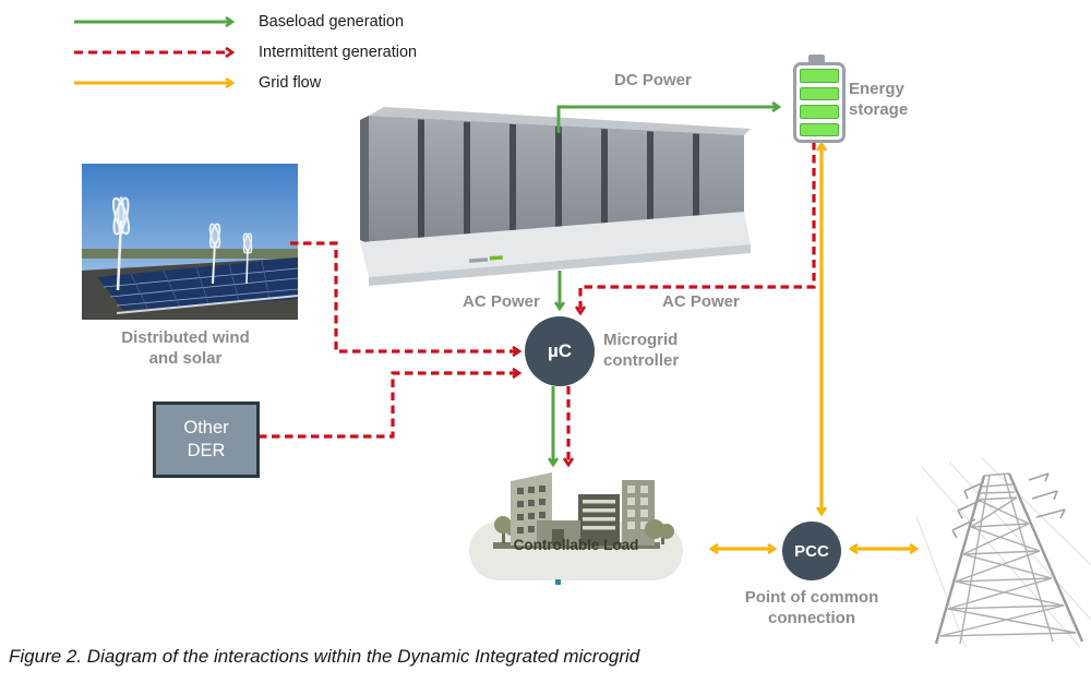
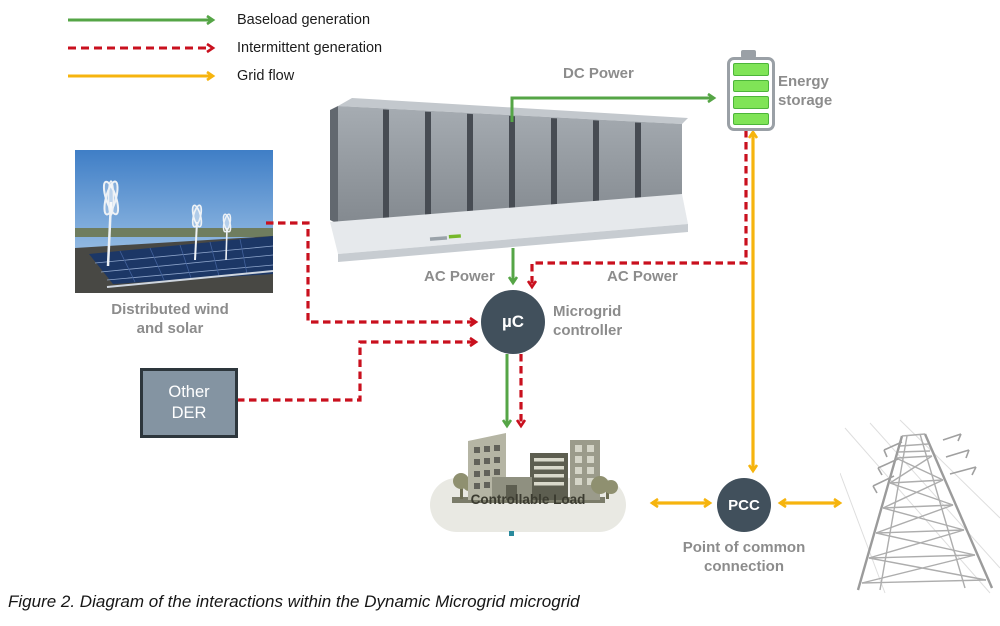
  Controllable Load
  Baseload generation
  Intermittent generation
  Grid flow
  DC Power
  AC Power
  AC Power
  Energy
  storage
  µC
  Microgrid
  controller
  Distributed wind
  and solar
  Other
  DER
  PCC
  Point of common
  connection
- Figure 2. Diagram of the interactions within the Dynamic Integrated microgrid
+ Figure 2. Diagram of the interactions within the Dynamic Microgrid microgrid
